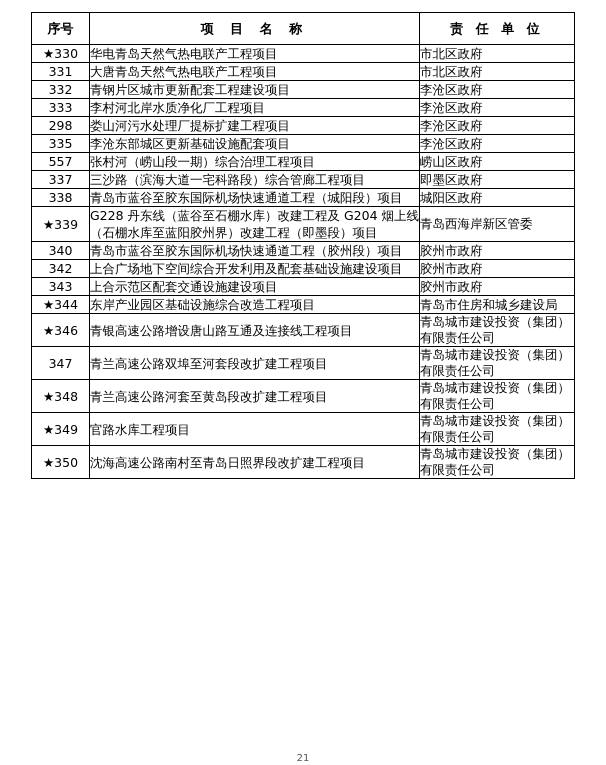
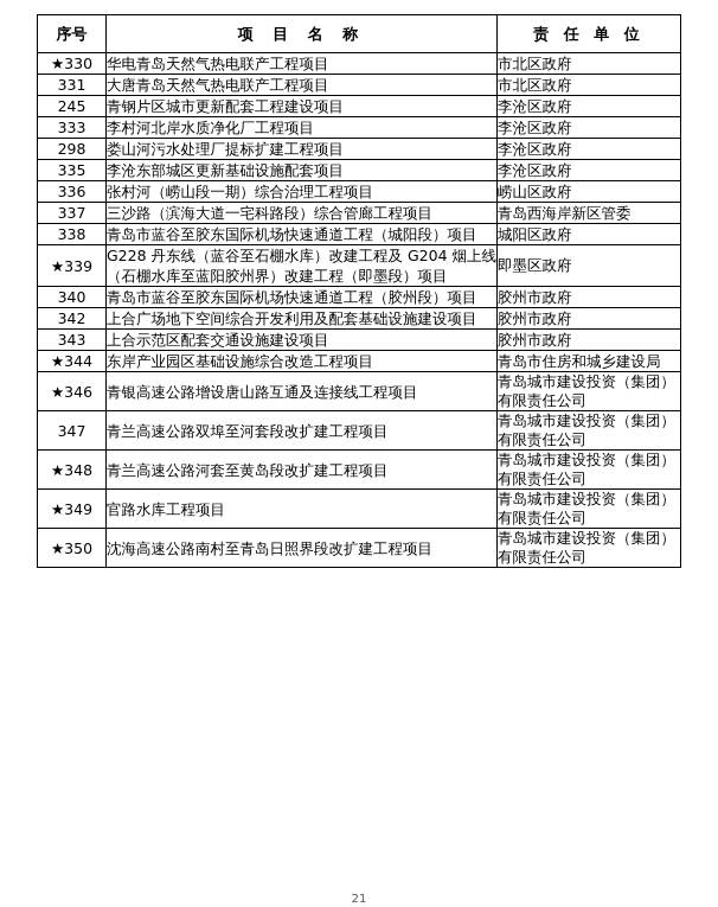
  序号	项 目 名 称	责 任 单 位
  ★330	华电青岛天然气热电联产工程项目	市北区政府
  331	大唐青岛天然气热电联产工程项目	市北区政府
- 332	青钢片区城市更新配套工程建设项目	李沧区政府
+ 245	青钢片区城市更新配套工程建设项目	李沧区政府
  333	李村河北岸水质净化厂工程项目	李沧区政府
  298	娄山河污水处理厂提标扩建工程项目	李沧区政府
  335	李沧东部城区更新基础设施配套项目	李沧区政府
- 557	张村河（崂山段一期）综合治理工程项目	崂山区政府
+ 336	张村河（崂山段一期）综合治理工程项目	崂山区政府
- 337	三沙路（滨海大道一宅科路段）综合管廊工程项目	即墨区政府
+ 337	三沙路（滨海大道一宅科路段）综合管廊工程项目	青岛西海岸新区管委
  338	青岛市蓝谷至胶东国际机场快速通道工程（城阳段）项目	城阳区政府
- ★339	G228 丹东线（蓝谷至石棚水库）改建工程及 G204 烟上线（石棚水库至蓝阳胶州界）改建工程（即墨段）项目	青岛西海岸新区管委
+ ★339	G228 丹东线（蓝谷至石棚水库）改建工程及 G204 烟上线（石棚水库至蓝阳胶州界）改建工程（即墨段）项目	即墨区政府
  340	青岛市蓝谷至胶东国际机场快速通道工程（胶州段）项目	胶州市政府
  342	上合广场地下空间综合开发利用及配套基础设施建设项目	胶州市政府
  343	上合示范区配套交通设施建设项目	胶州市政府
  ★344	东岸产业园区基础设施综合改造工程项目	青岛市住房和城乡建设局
  ★346	青银高速公路增设唐山路互通及连接线工程项目	青岛城市建设投资（集团）有限责任公司
  347	青兰高速公路双埠至河套段改扩建工程项目	青岛城市建设投资（集团）有限责任公司
  ★348	青兰高速公路河套至黄岛段改扩建工程项目	青岛城市建设投资（集团）有限责任公司
  ★349	官路水库工程项目	青岛城市建设投资（集团）有限责任公司
  ★350	沈海高速公路南村至青岛日照界段改扩建工程项目	青岛城市建设投资（集团）有限责任公司
  21
